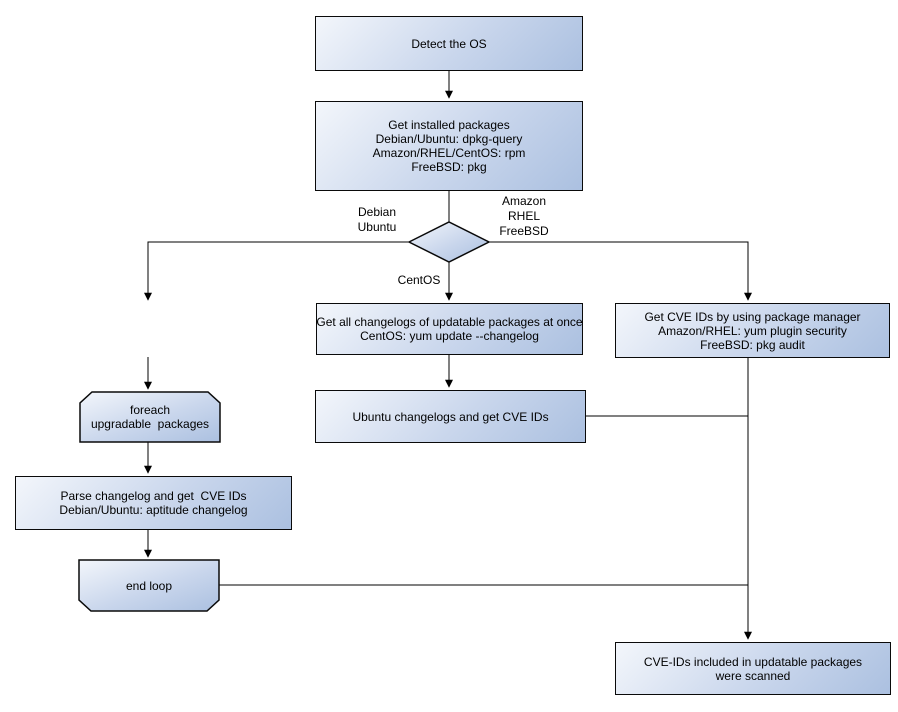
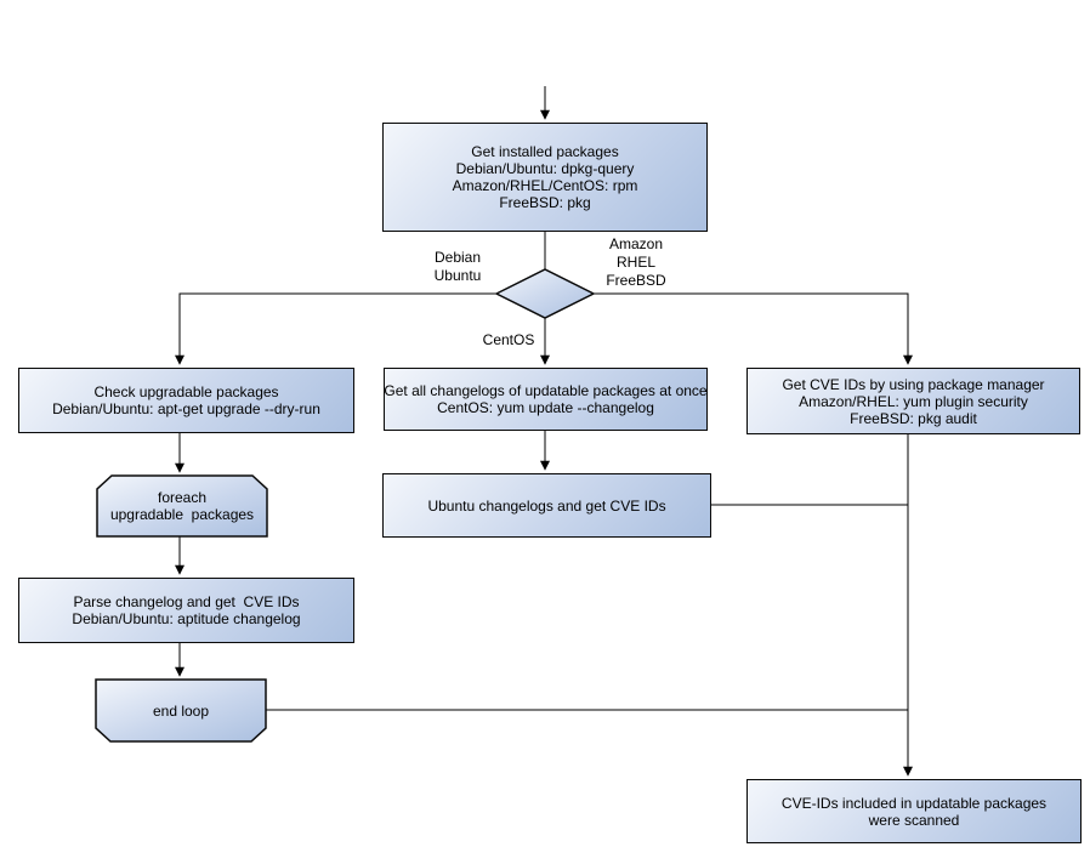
- Detect the OS
  Get installed packages
  Debian/Ubuntu: dpkg-query
  Amazon/RHEL/CentOS: rpm
  FreeBSD: pkg
+ Check upgradable packages
+ Debian/Ubuntu: apt-get upgrade --dry-run
  Parse changelog and get CVE IDs
  Debian/Ubuntu: aptitude changelog
  Get all changelogs of updatable packages at once
  CentOS: yum update --changelog
  Ubuntu changelogs and get CVE IDs
  Get CVE IDs by using package manager
  Amazon/RHEL: yum plugin security
  FreeBSD: pkg audit
  CVE-IDs included in updatable packages
  were scanned
  foreach
  upgradable packages
  end loop
  Debian
  Ubuntu
  Amazon
  RHEL
  FreeBSD
  CentOS
